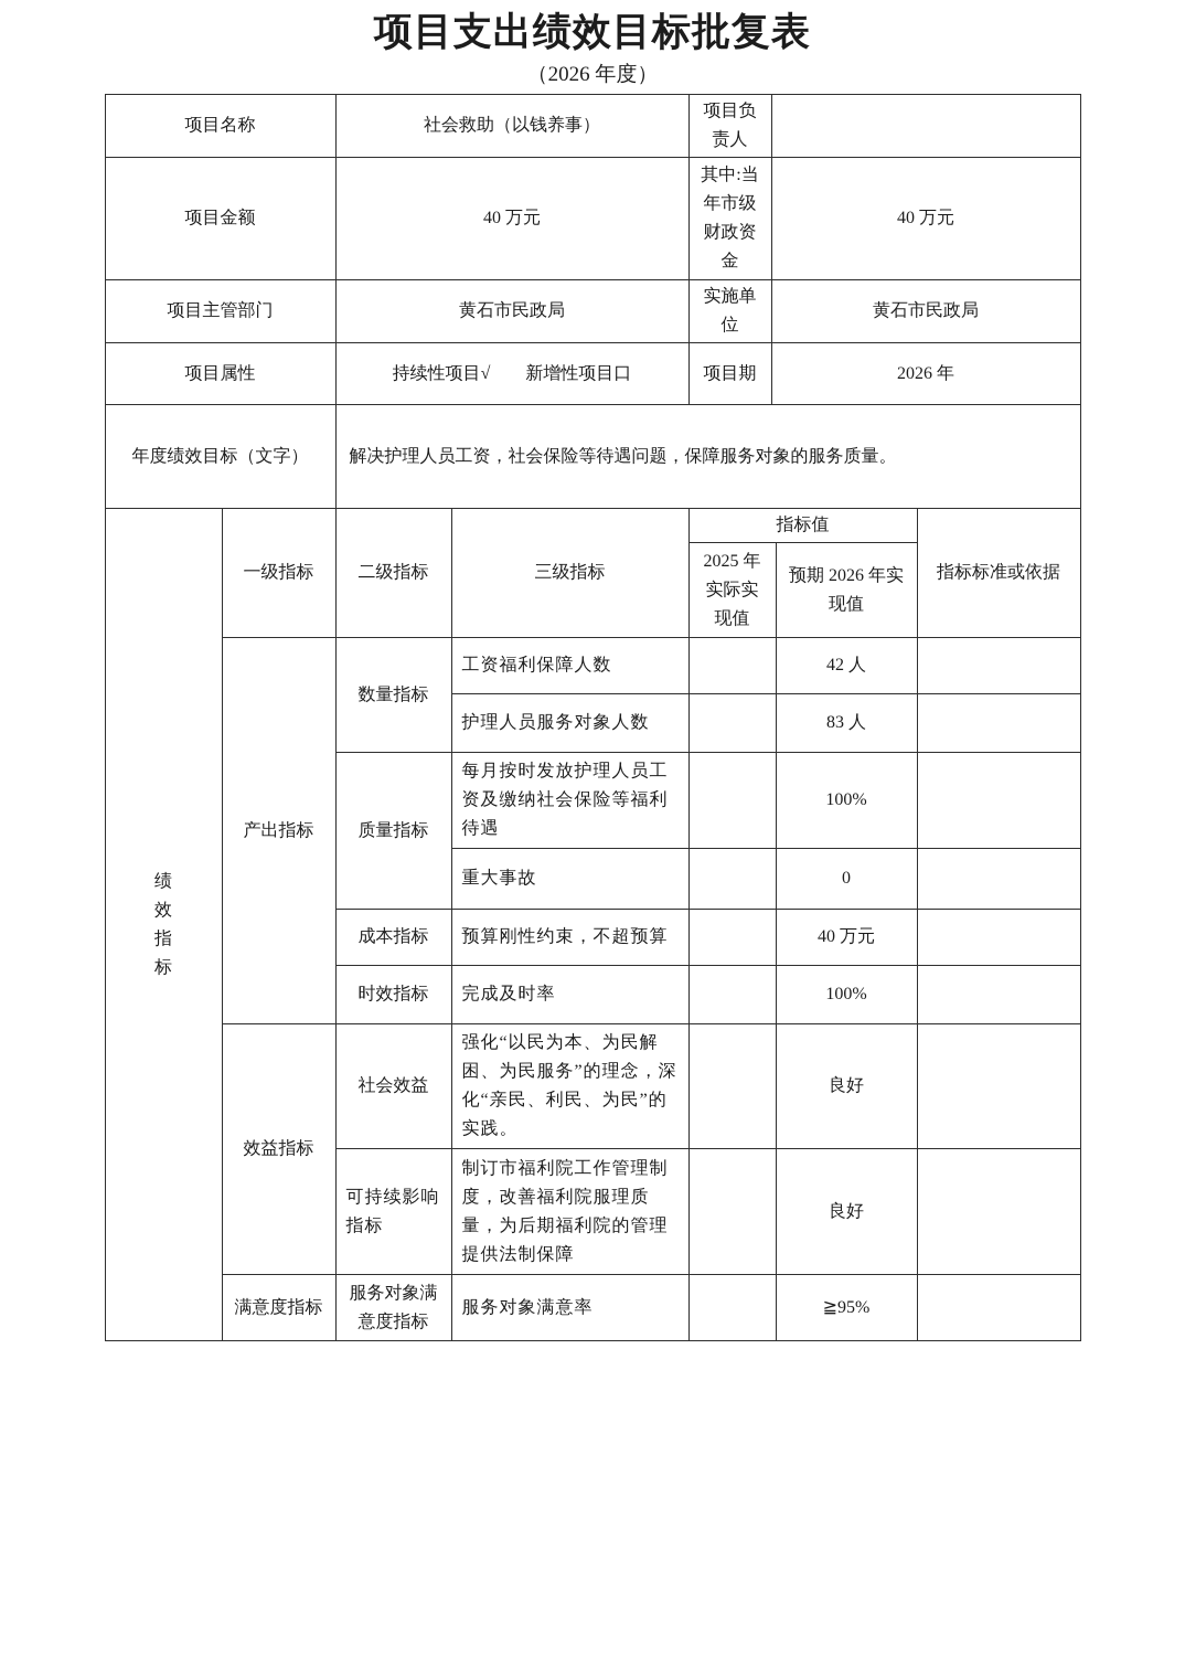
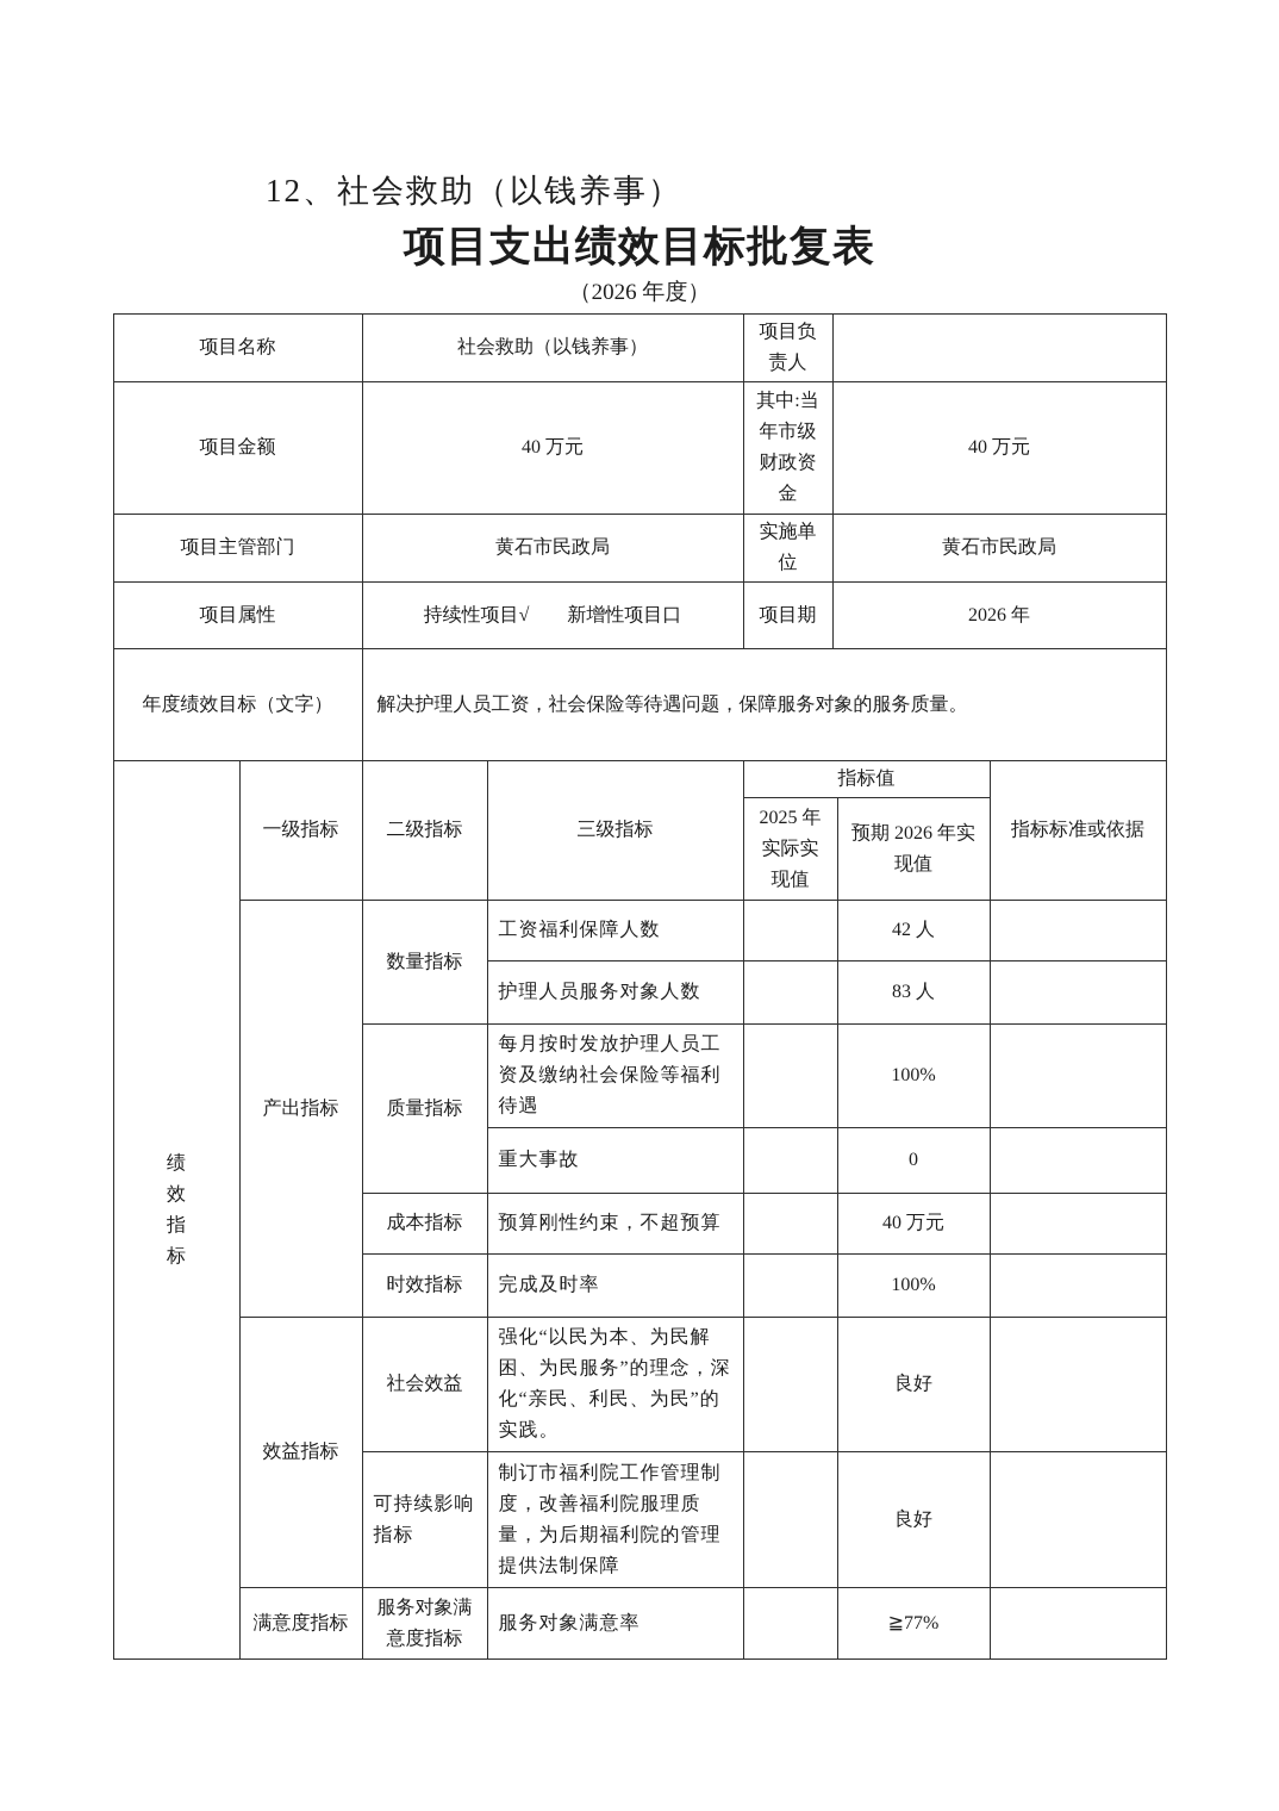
+ 12、社会救助（以钱养事）
  项目支出绩效目标批复表
  （2026 年度）
  项目名称	社会救助（以钱养事）	项目负责人
  项目金额	40 万元	其中:当年市级财政资金	40 万元
  项目主管部门	黄石市民政局	实施单位	黄石市民政局
  项目属性	持续性项目√ 新增性项目口	项目期	2026 年
  年度绩效目标（文字）	解决护理人员工资，社会保险等待遇问题，保障服务对象的服务质量。
  绩效指标	一级指标	二级指标	三级指标	指标值	指标标准或依据
  2025 年实际实现值	预期 2026 年实现值
  产出指标	数量指标	工资福利保障人数		42 人
  护理人员服务对象人数		83 人
  质量指标	每月按时发放护理人员工资及缴纳社会保险等福利待遇		100%
  重大事故		0
  成本指标	预算刚性约束，不超预算		40 万元
  时效指标	完成及时率		100%
  效益指标	社会效益	强化“以民为本、为民解困、为民服务”的理念，深化“亲民、利民、为民”的实践。		良好
  可持续影响指标	制订市福利院工作管理制度，改善福利院服理质量，为后期福利院的管理提供法制保障		良好
- 满意度指标	服务对象满意度指标	服务对象满意率		≧95%
+ 满意度指标	服务对象满意度指标	服务对象满意率		≧77%
